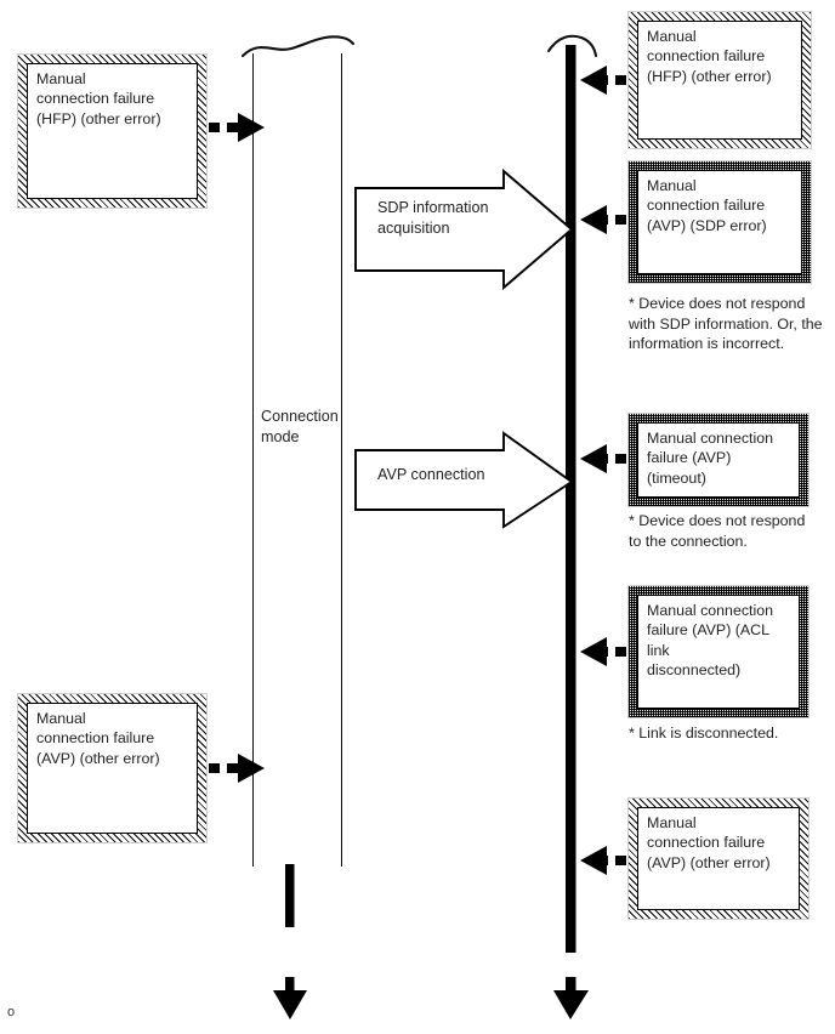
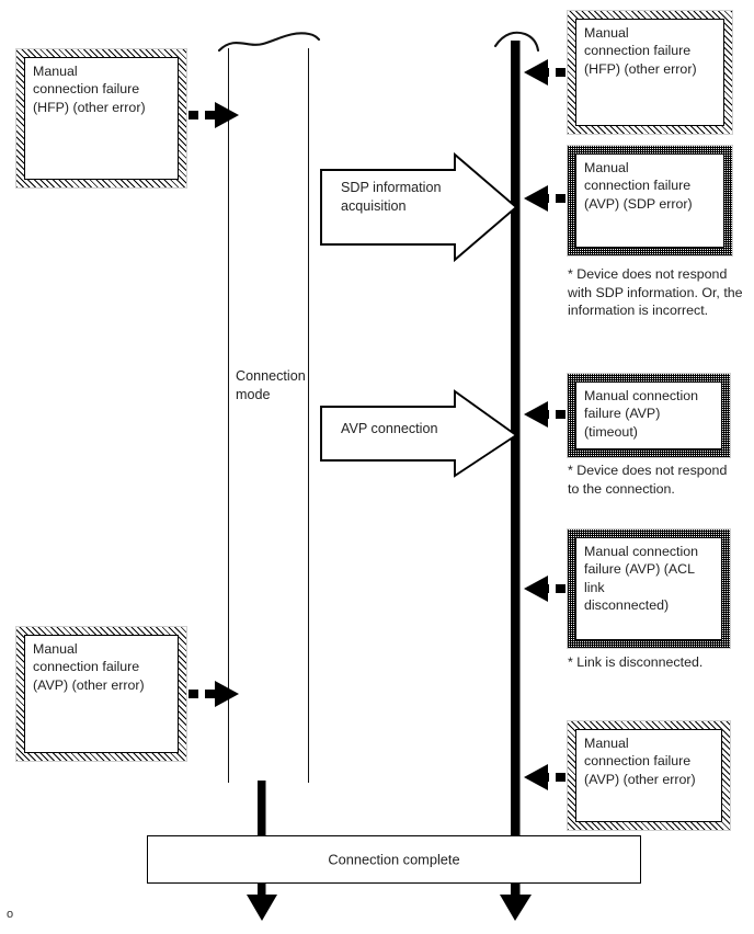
  Connection
  mode
  SDP information
  acquisition
  AVP connection
  Manual
  connection failure
  (HFP) (other error)
  Manual
  connection failure
  (AVP) (other error)
  Manual
  connection failure
  (HFP) (other error)
  Manual
  connection failure
  (AVP) (SDP error)
  * Device does not respond
  with SDP information. Or, the
  information is incorrect.
  Manual connection
  failure (AVP) (timeout)
  * Device does not respond
  to the connection.
  Manual connection
  failure (AVP) (ACL link
  disconnected)
  * Link is disconnected.
  Manual
  connection failure
  (AVP) (other error)
+ Connection complete
  o
